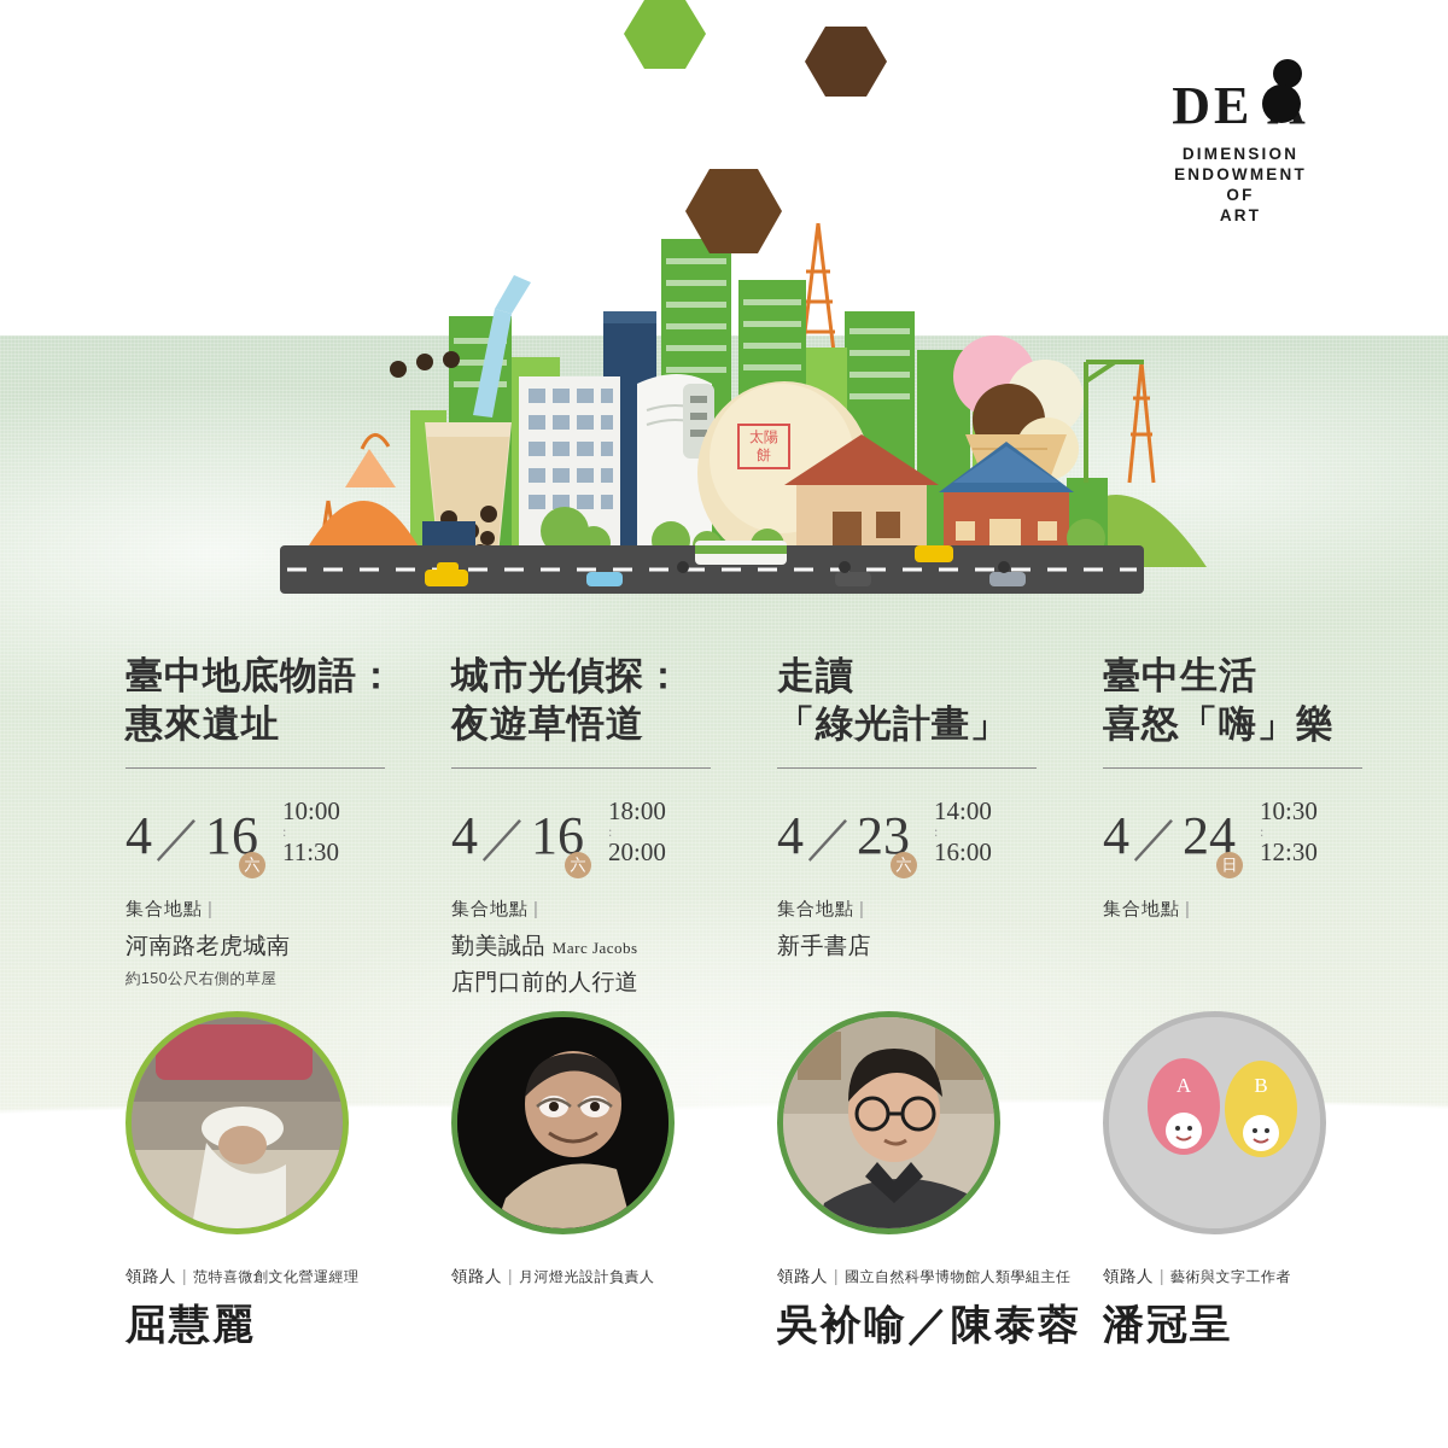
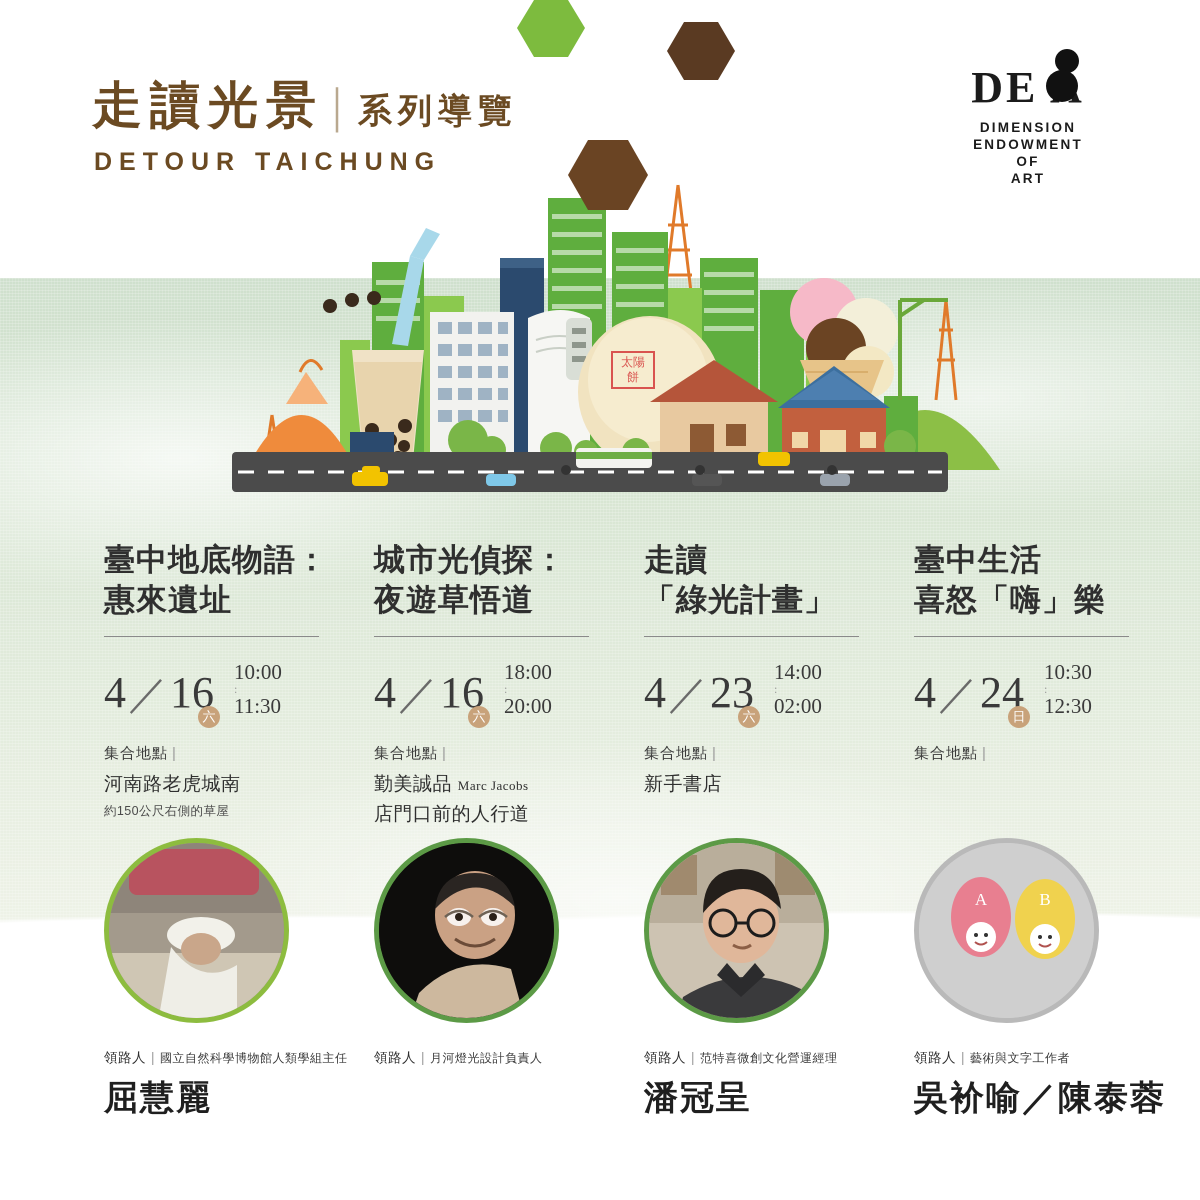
+ 走讀光景 | 系列導覽
+ DETOUR TAICHUNG
  DIMENSION
  ENDOWMENT
  OF
  ART
  太陽
  餅
  臺中地底物語：
  惠來遺址
  4
  ／
  16
  六
  10:00
  :
  11:30
  集合地點 |
  河南路老虎城南
  約150公尺右側的草屋
- 領路人 | 范特喜微創文化營運經理
+ 領路人 | 國立自然科學博物館人類學組主任
  屈慧麗
  城市光偵探：
  夜遊草悟道
  4
  ／
  16
  六
  18:00
  :
  20:00
  集合地點 |
  勤美誠品 Marc Jacobs
  店門口前的人行道
  領路人 | 月河燈光設計負責人
  走讀
  「綠光計畫」
  4
  ／
  23
  六
  14:00
  :
- 16:00
+ 02:00
  集合地點 |
  新手書店
- 領路人 | 國立自然科學博物館人類學組主任
+ 領路人 | 范特喜微創文化營運經理
- 吳衸喻／陳泰蓉
+ 潘冠呈
  臺中生活
  喜怒「嗨」樂
  4
  ／
  24
  日
  10:30
  :
  12:30
  集合地點 |
  A
  B
  領路人 | 藝術與文字工作者
- 潘冠呈
+ 吳衸喻／陳泰蓉
